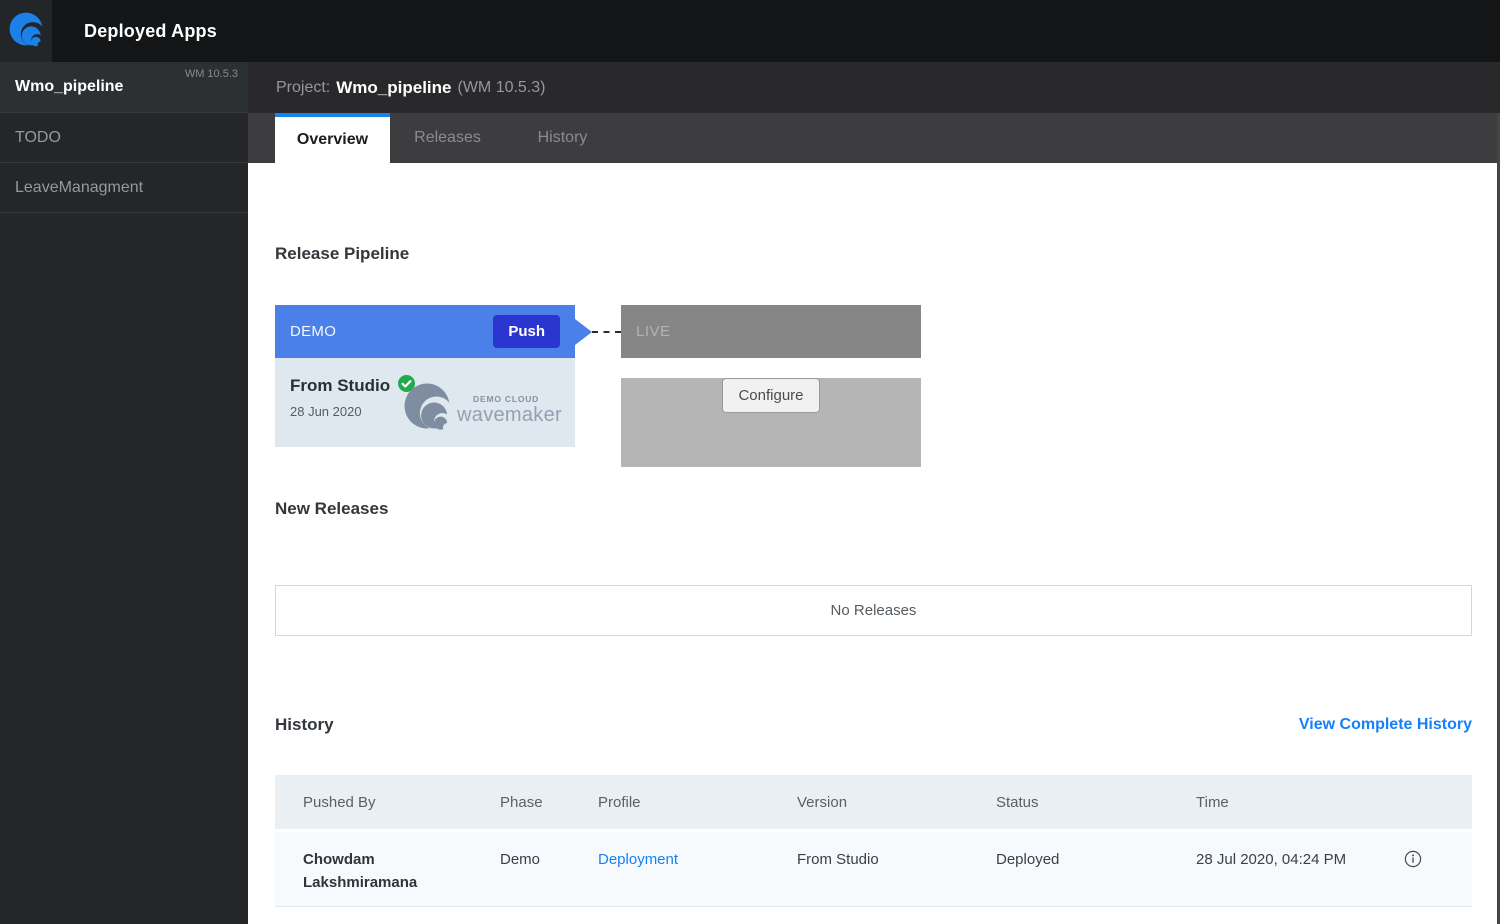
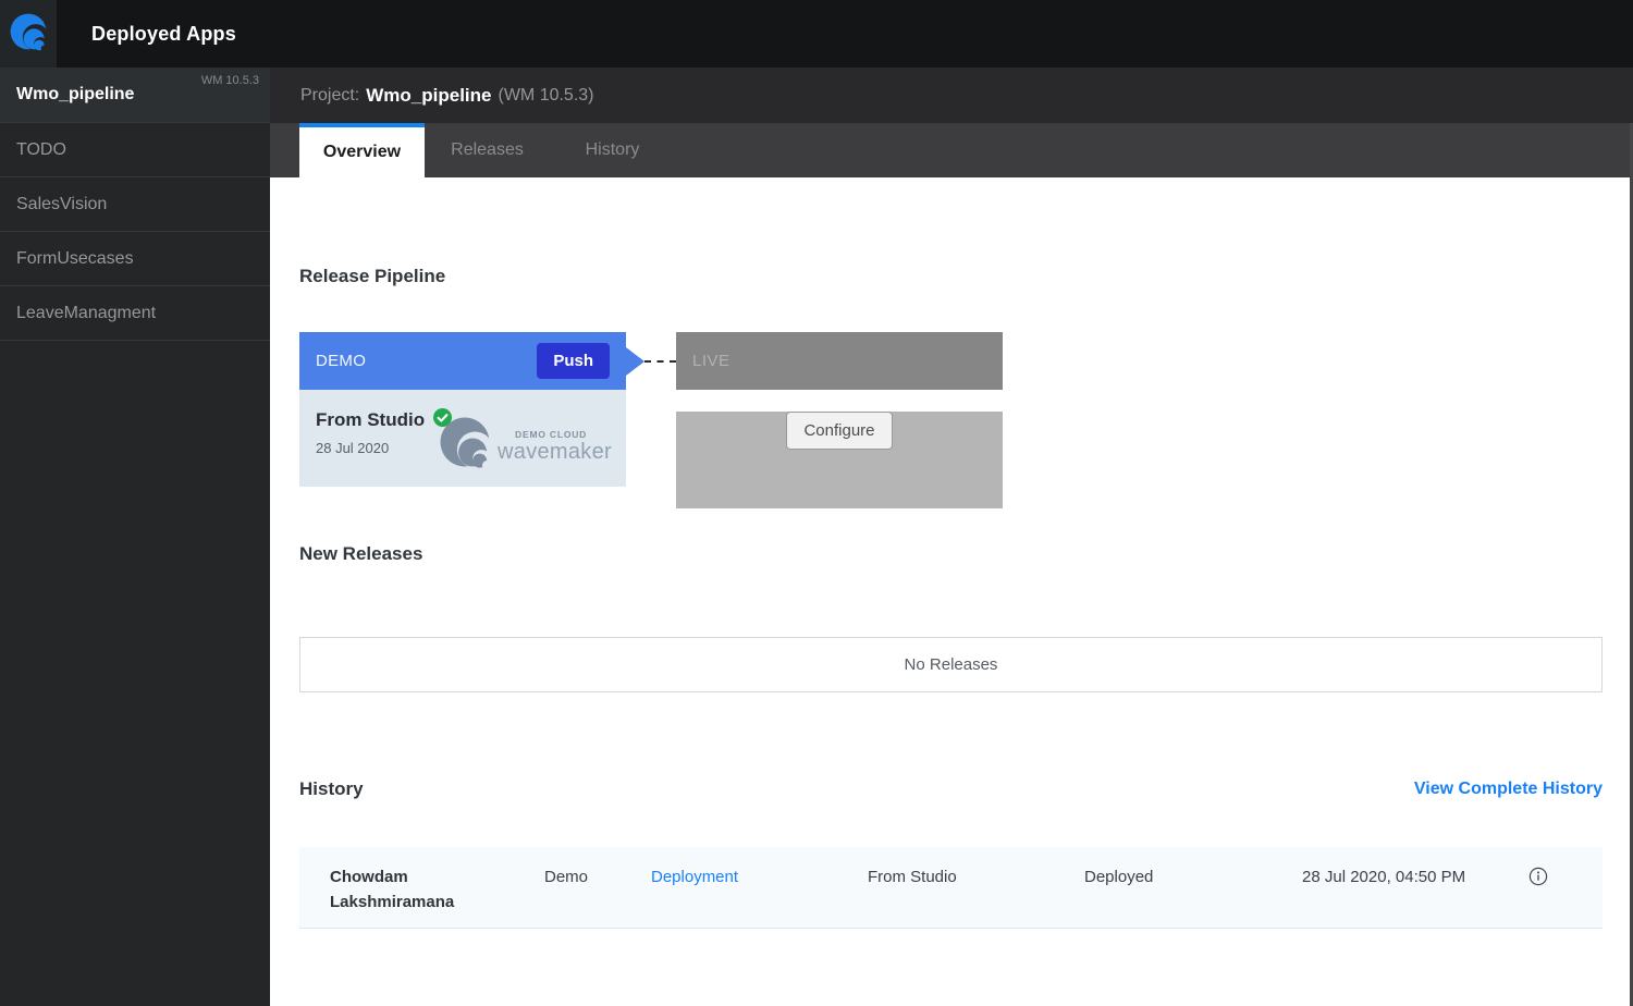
  Deployed Apps
  WM 10.5.3
  Wmo_pipeline
  TODO
+ SalesVision
+ FormUsecases
  LeaveManagment
  Project:
  Wmo_pipeline
  (WM 10.5.3)
  Overview
  Releases
  History
  Release Pipeline
  DEMO
  Push
  From Studio
- 28 Jun 2020
+ 28 Jul 2020
  DEMO CLOUD
  wavemaker
  LIVE
  Configure
  New Releases
  No Releases
  History
  View Complete History
- Pushed By
- Phase
- Profile
- Version
- Status
- Time
  Chowdam Lakshmiramana
  Demo
  Deployment
  From Studio
  Deployed
- 28 Jul 2020, 04:24 PM
+ 28 Jul 2020, 04:50 PM
